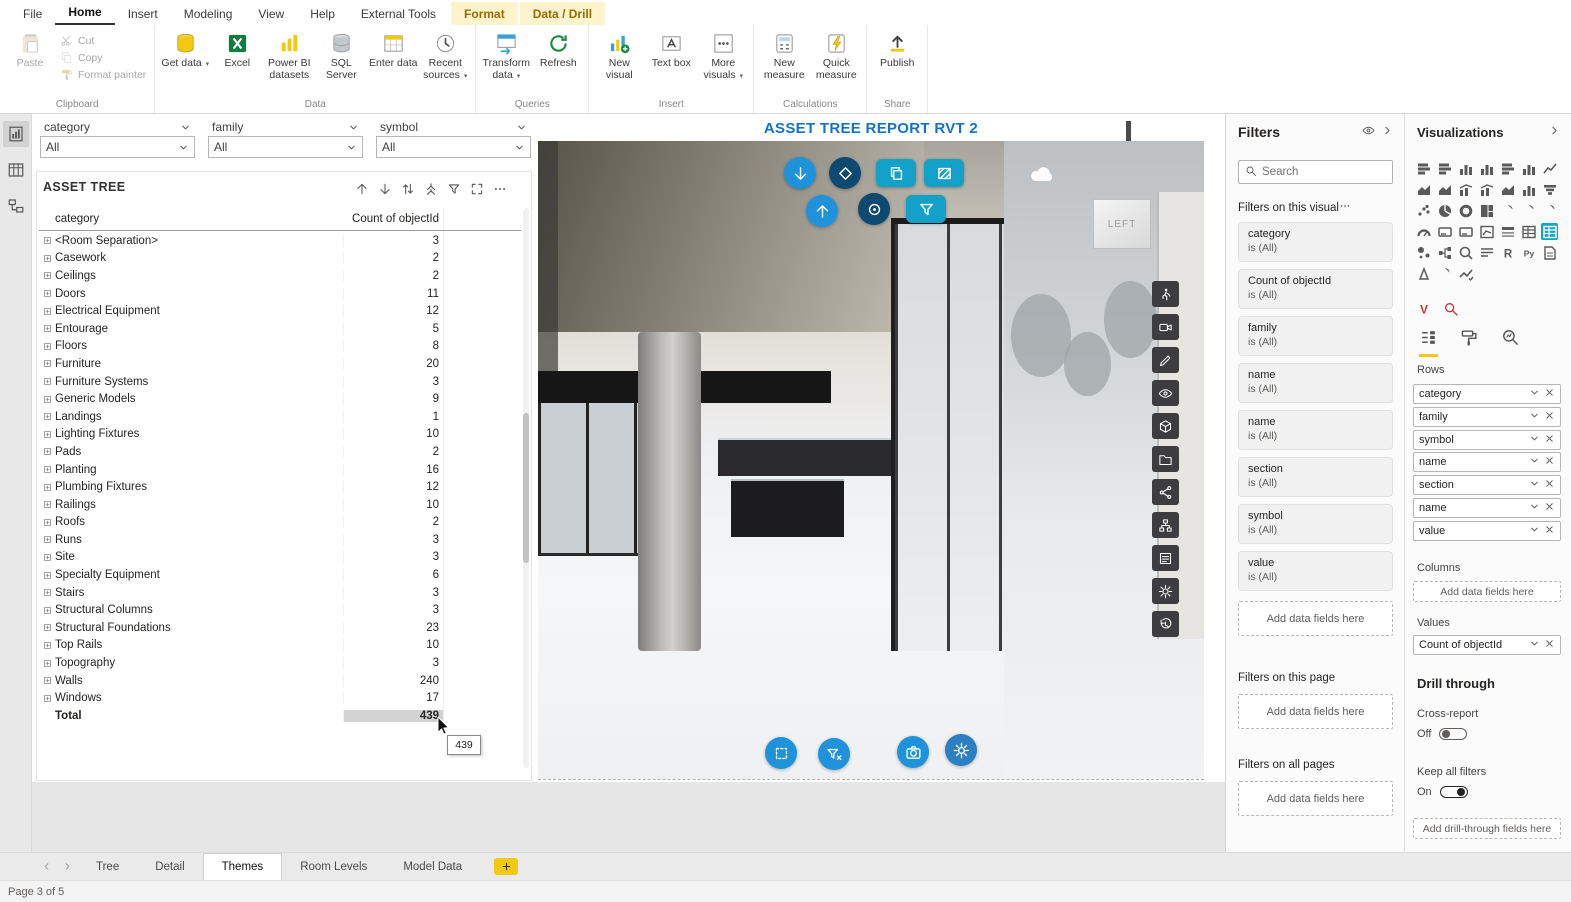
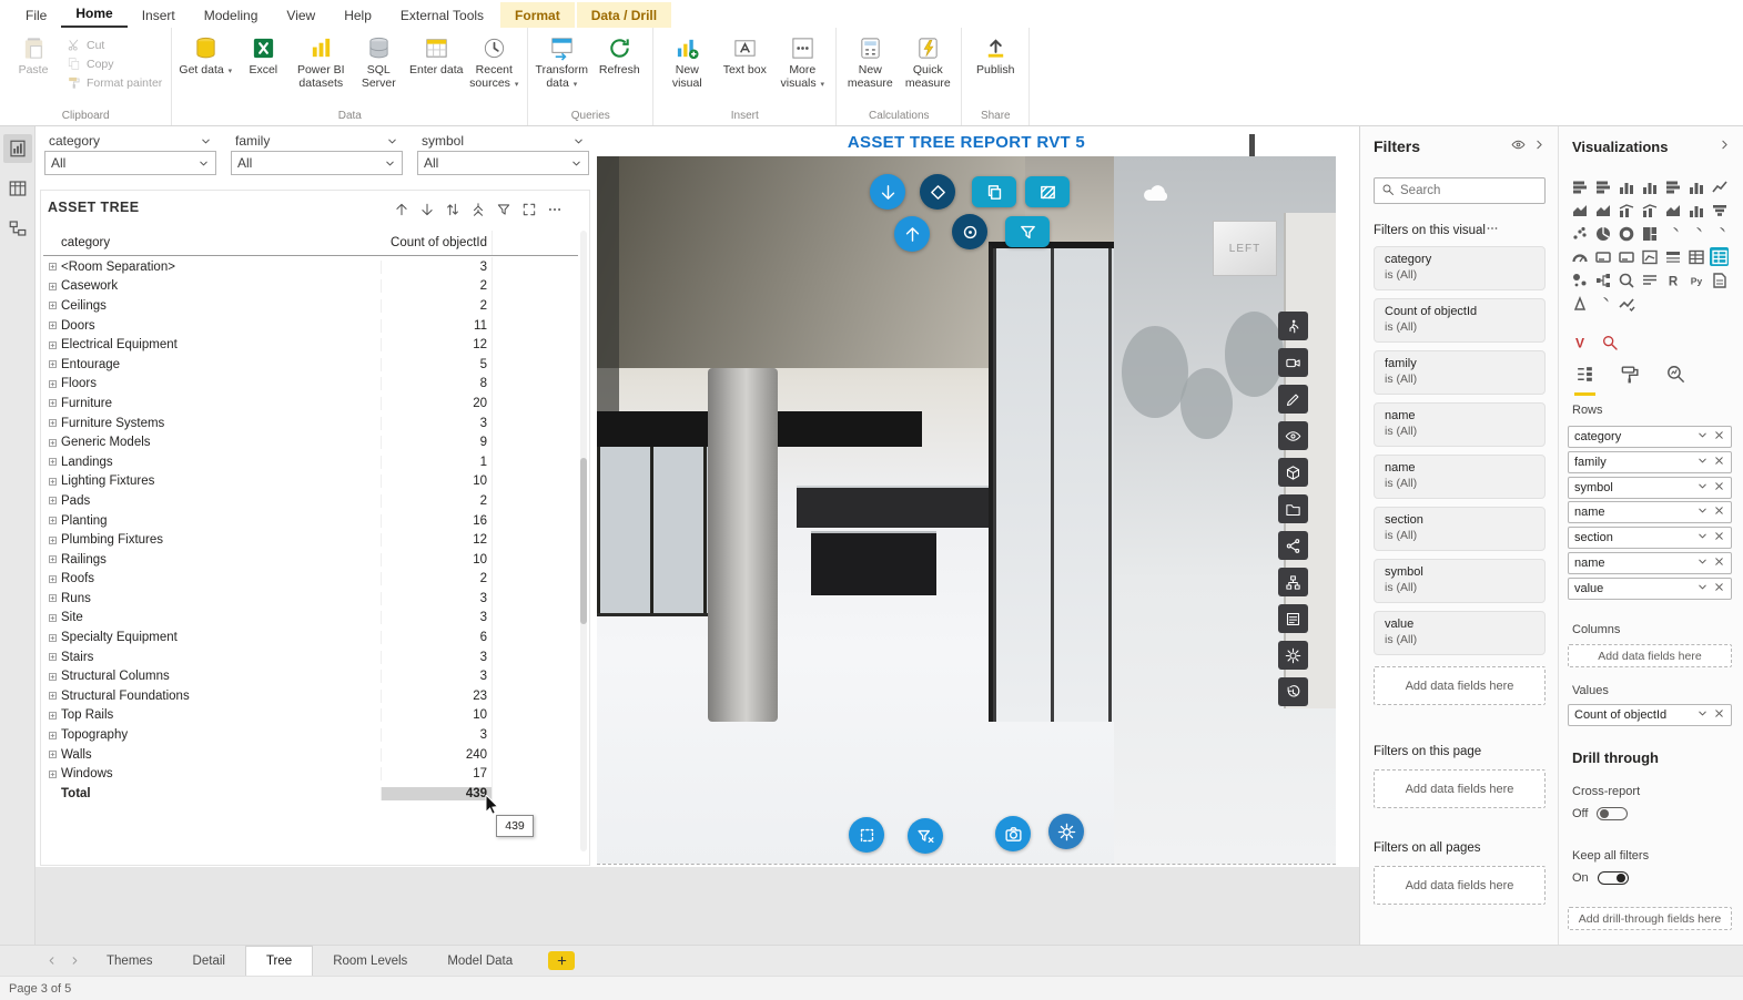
  File
  Home
  Insert
  Modeling
  View
  Help
  External Tools
  Format
  Data / Drill
  Paste
  Cut
  Copy
  Format painter
  Clipboard
  Get data
  Excel
  Power BI datasets
  SQL Server
  Enter data
  Recent sources
  Data
  Transform data
  Refresh
  Queries
  New visual
  Text box
  More visuals
  Insert
  New measure
  Quick measure
  Calculations
  Publish
  Share
  category
  All
  family
  All
  symbol
  All
  ASSET TREE
  category
  Count of objectId
  <Room Separation>
  3
  Casework
  2
  Ceilings
  2
  Doors
  11
  Electrical Equipment
  12
  Entourage
  5
  Floors
  8
  Furniture
  20
  Furniture Systems
  3
  Generic Models
  9
  Landings
  1
  Lighting Fixtures
  10
  Pads
  2
  Planting
  16
  Plumbing Fixtures
  12
  Railings
  10
  Roofs
  2
  Runs
  3
  Site
  3
  Specialty Equipment
  6
  Stairs
  3
  Structural Columns
  3
  Structural Foundations
  23
  Top Rails
  10
  Topography
  3
  Walls
  240
  Windows
  17
  Total
  439
  439
- ASSET TREE REPORT RVT 2
+ ASSET TREE REPORT RVT 5
  LEFT
  Filters
  Search
  Filters on this visual
  category
  is (All)
  Count of objectId
  is (All)
  family
  is (All)
  name
  is (All)
  name
  is (All)
  section
  is (All)
  symbol
  is (All)
  value
  is (All)
  Add data fields here
  Filters on this page
  Add data fields here
  Filters on all pages
  Add data fields here
  Visualizations
  R
  Py
  V
  Rows
  category
  family
  symbol
  name
  section
  name
  value
  Columns
  Add data fields here
  Values
  Count of objectId
  Drill through
  Cross-report
  Off
  Keep all filters
  On
  Add drill-through fields here
- Tree
+ Themes
  Detail
- Themes
+ Tree
  Room Levels
  Model Data
  Page 3 of 5
